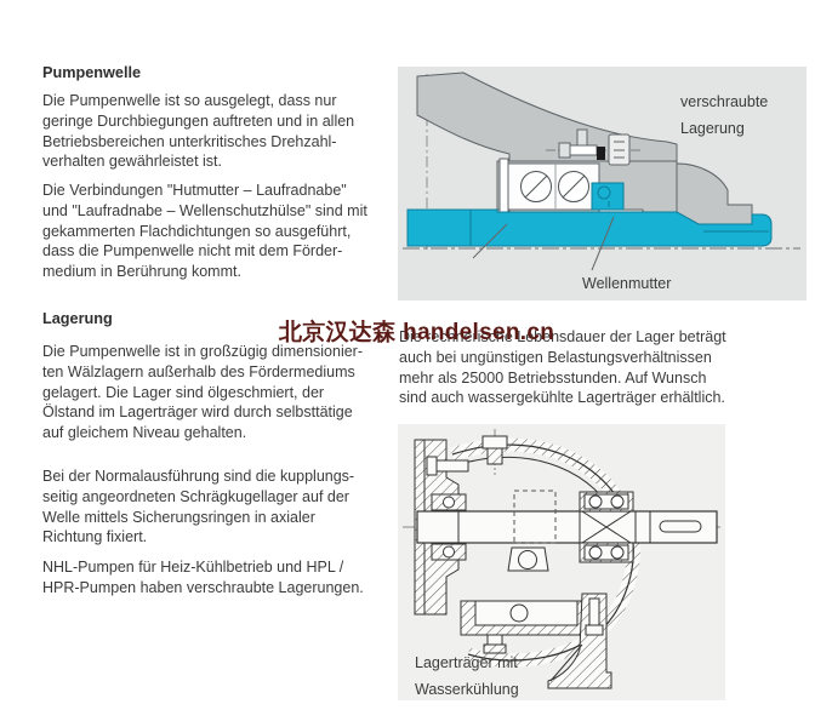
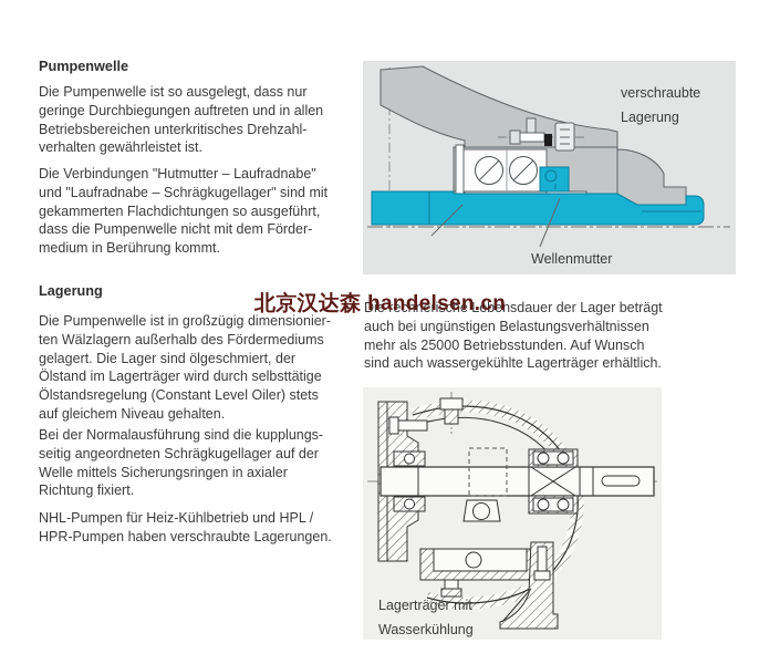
  Pumpenwelle
  Die Pumpenwelle ist so ausgelegt, dass nur
  geringe Durchbiegungen auftreten und in allen
  Betriebsbereichen unterkritisches Drehzahl-
  verhalten gewährleistet ist.
  Die Verbindungen "Hutmutter – Laufradnabe"
- und "Laufradnabe – Wellenschutzhülse" sind mit
+ und "Laufradnabe – Schrägkugellager" sind mit
  gekammerten Flachdichtungen so ausgeführt,
  dass die Pumpenwelle nicht mit dem Förder-
  medium in Berührung kommt.
  Lagerung
  Die Pumpenwelle ist in großzügig dimensionier-
  ten Wälzlagern außerhalb des Fördermediums
  gelagert. Die Lager sind ölgeschmiert, der
  Ölstand im Lagerträger wird durch selbsttätige
+ Ölstandsregelung (Constant Level Oiler) stets
  auf gleichem Niveau gehalten.
  Bei der Normalausführung sind die kupplungs-
  seitig angeordneten Schrägkugellager auf der
  Welle mittels Sicherungsringen in axialer
  Richtung fixiert.
  NHL-Pumpen für Heiz-Kühlbetrieb und HPL /
  HPR-Pumpen haben verschraubte Lagerungen.
  Die rechnerische Lebensdauer der Lager beträgt
  auch bei ungünstigen Belastungsverhältnissen
  mehr als 25000 Betriebsstunden. Auf Wunsch
  sind auch wassergekühlte Lagerträger erhältlich.
  北京汉达森 handelsen.cn
  verschraubte
  Lagerung
  Wellenmutter
  Lagerträger mit
  Wasserkühlung
